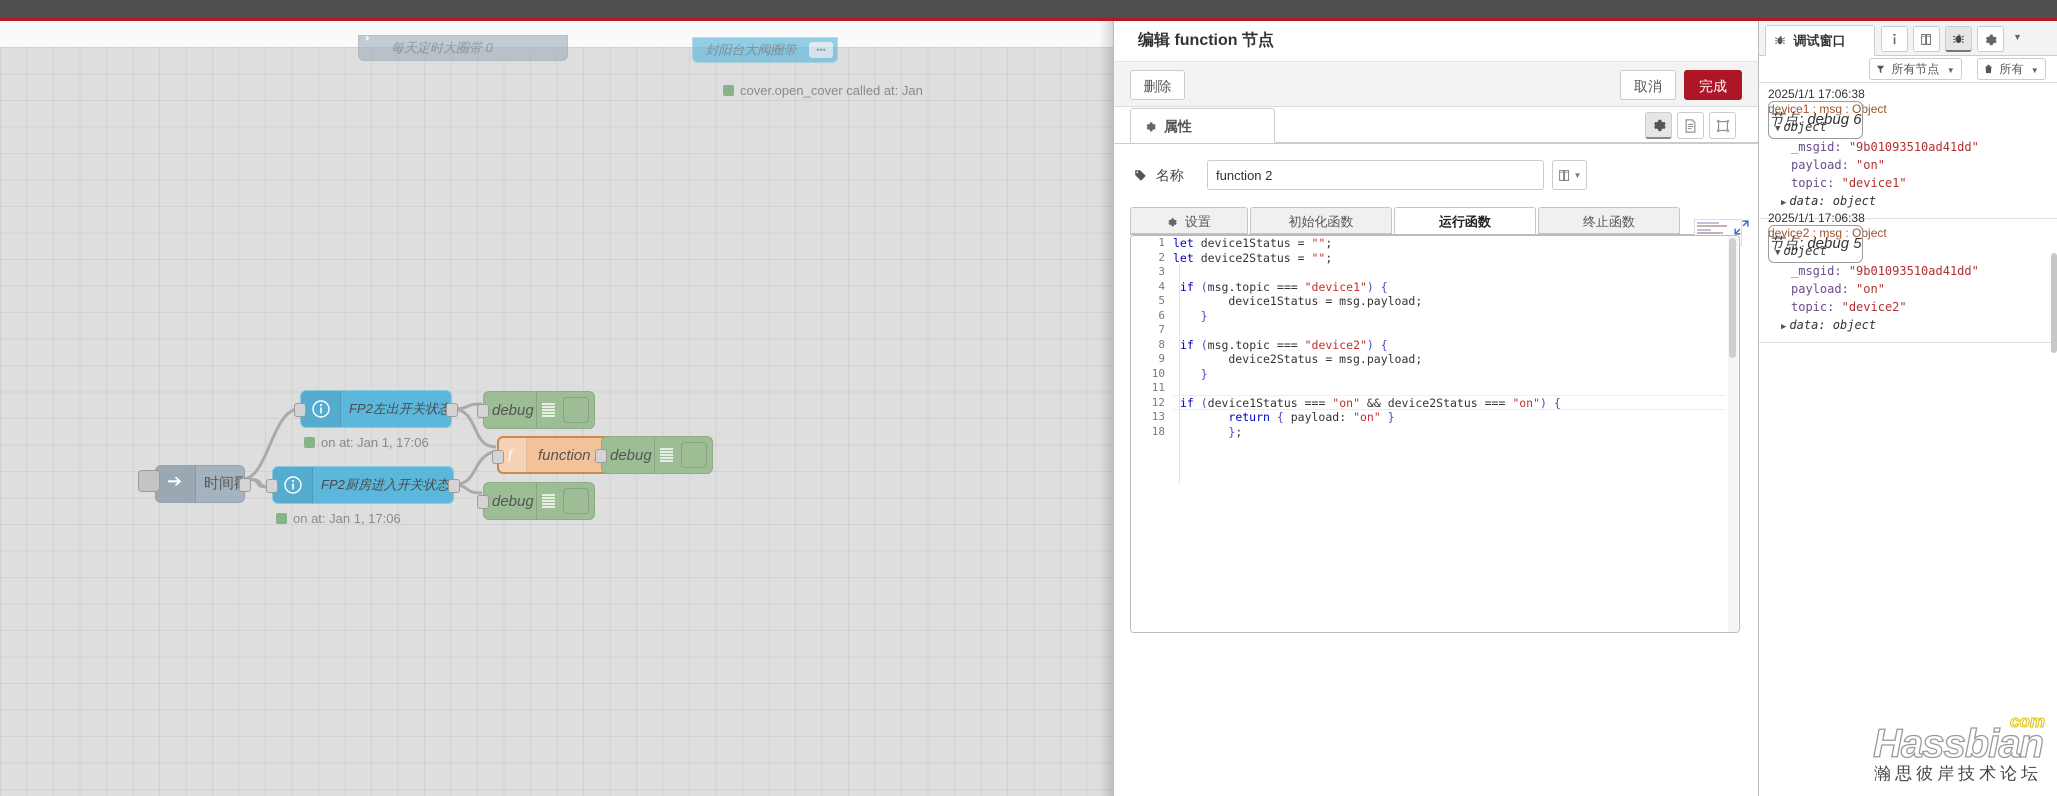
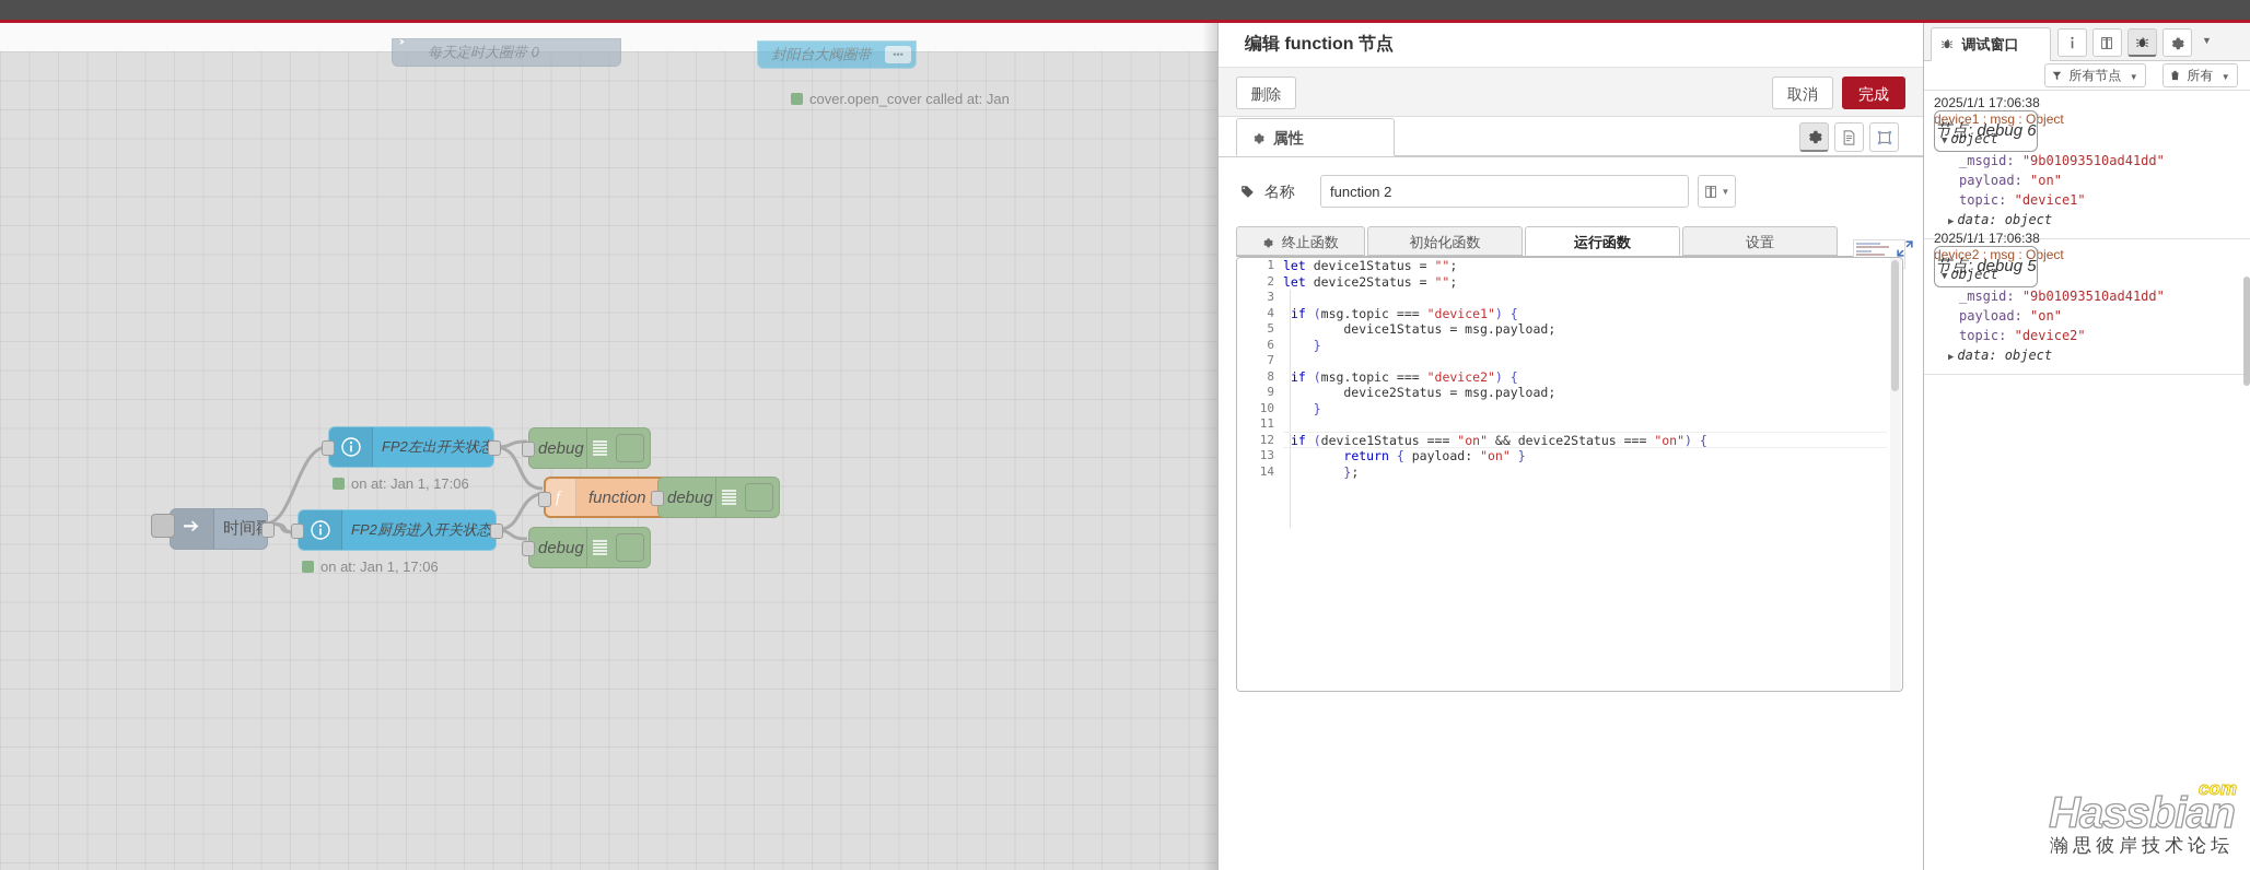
  每天定时大圈带 0
  封阳台大阀圈带
  •••
  cover.open_cover called at: Jan
  FP2左出开关状态
  on at: Jan 1, 17:06
  FP2厨房进入开关状态
  on at: Jan 1, 17:06
  debug
  debug
  f
  function
  debug
  编辑 function 节点
  删除
  取消
  完成
  属性
  名称
  function 2
  ▼
- 设置
+ 终止函数
  初始化函数
  运行函数
- 终止函数
+ 设置
  1
  2
  3
  4
  5
  6
  7
  8
  9
  10
  11
  12
  13
- 18
+ 14
  let device1Status = "";
  let device2Status = "";
  if (msg.topic === "device1") {
  device1Status = msg.payload;
  }
  if (msg.topic === "device2") {
  device2Status = msg.payload;
  }
  if (device1Status === "on" && device2Status === "on") {
  return { payload: "on" }
  };
  调试窗口
  ▼
  所有节点 ▼
  所有 ▼
  2025/1/1 17:06:38
  节点: debug 6
  device1 : msg : Object
  ▼ object
  _msgid: "9b01093510ad41dd"
  payload: "on"
  topic: "device1"
  ▶ data: object
  2025/1/1 17:06:38
  节点: debug 5
  device2 : msg : Object
  ▼ object
  _msgid: "9b01093510ad41dd"
  payload: "on"
  topic: "device2"
  ▶ data: object
  Hassbian
  com
  瀚思彼岸技术论坛
